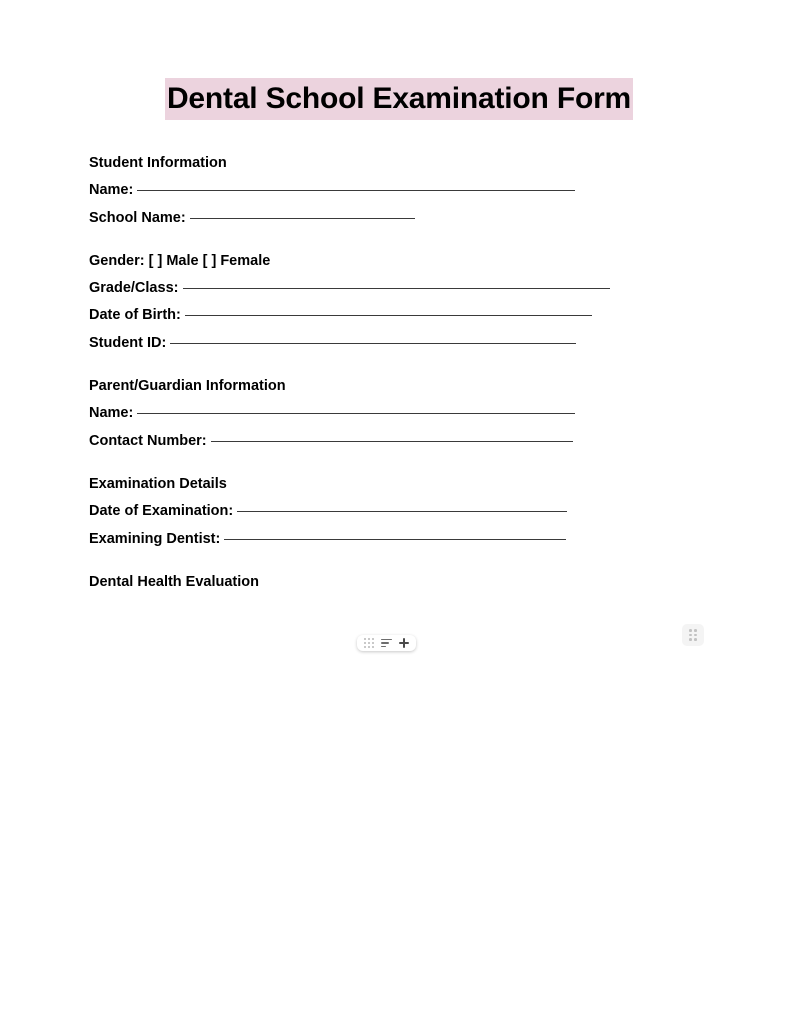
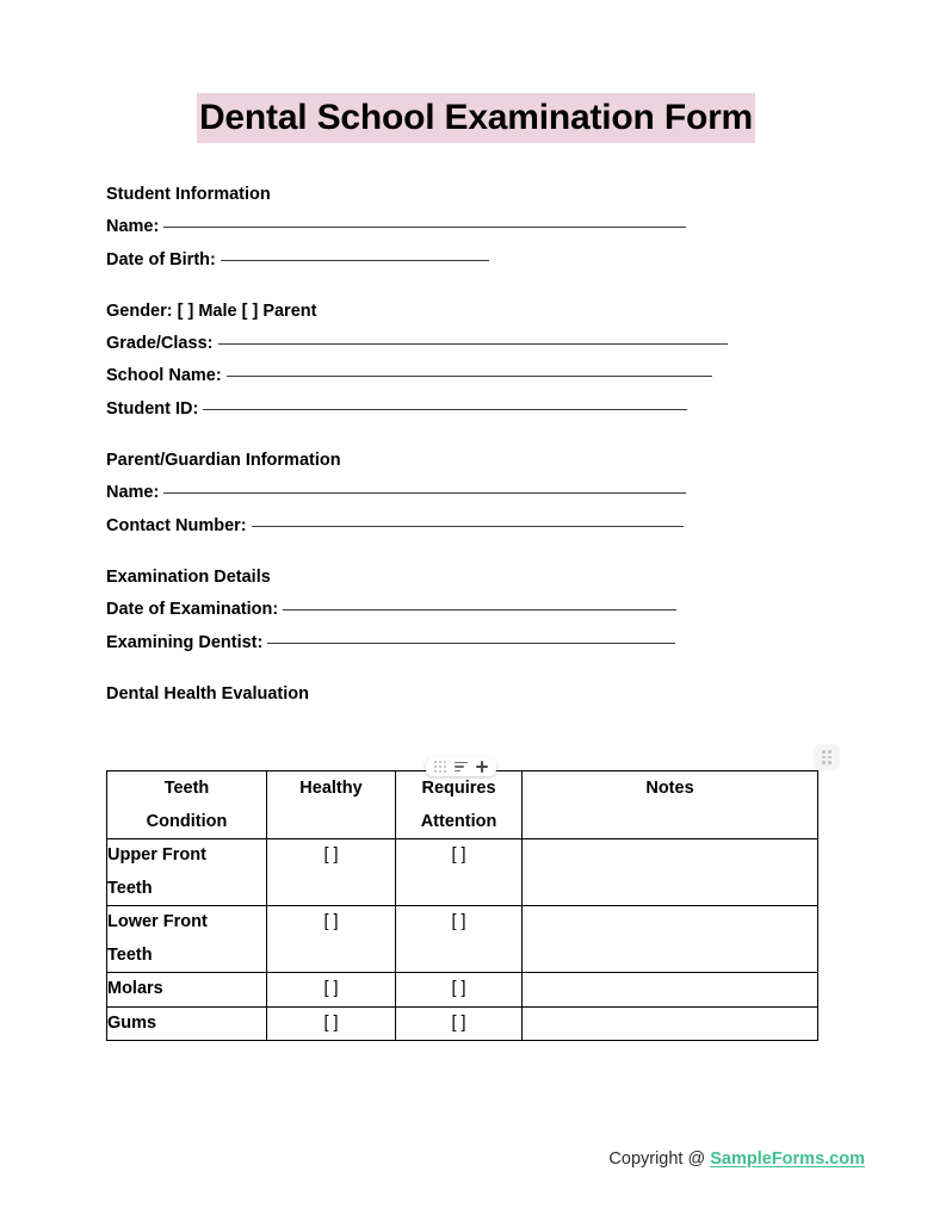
  Dental School Examination Form
  Student Information
  Name:
- School Name:
+ Date of Birth:
- Gender: [ ] Male [ ] Female
+ Gender: [ ] Male [ ] Parent
  Grade/Class:
- Date of Birth:
+ School Name:
  Student ID:
  Parent/Guardian Information
  Name:
  Contact Number:
  Examination Details
  Date of Examination:
  Examining Dentist:
  Dental Health Evaluation
+ Teeth Condition	Healthy	Requires Attention	Notes
+ Upper Front Teeth	[ ]	[ ]
+ Lower Front Teeth	[ ]	[ ]
+ Molars	[ ]	[ ]
+ Gums	[ ]	[ ]
+ Copyright @ SampleForms.com
